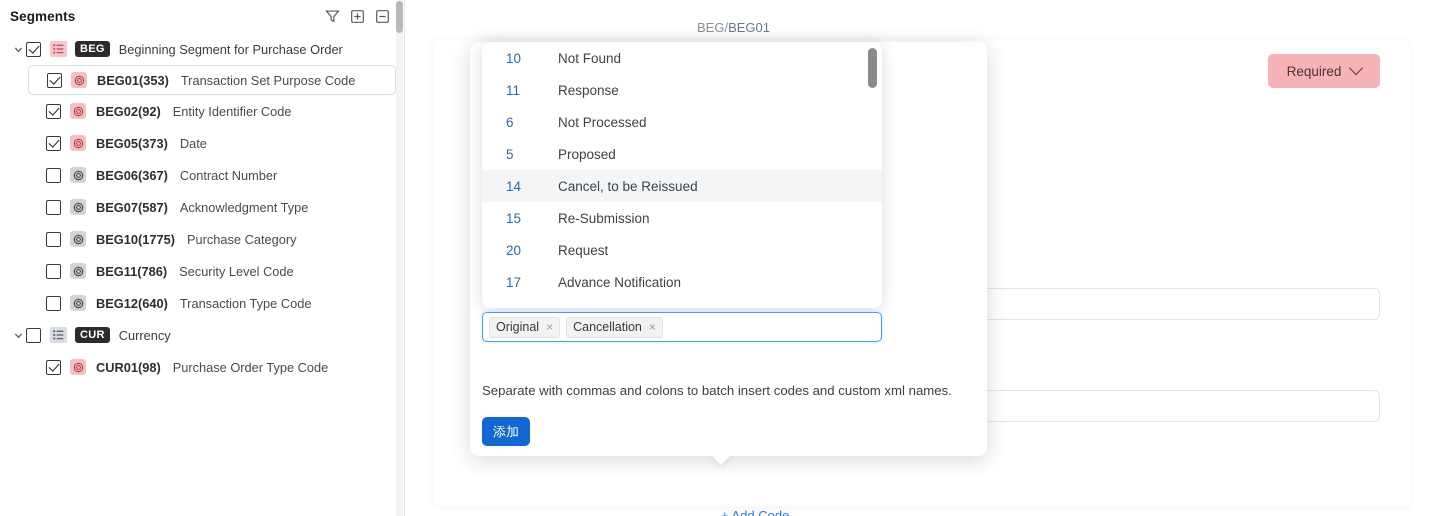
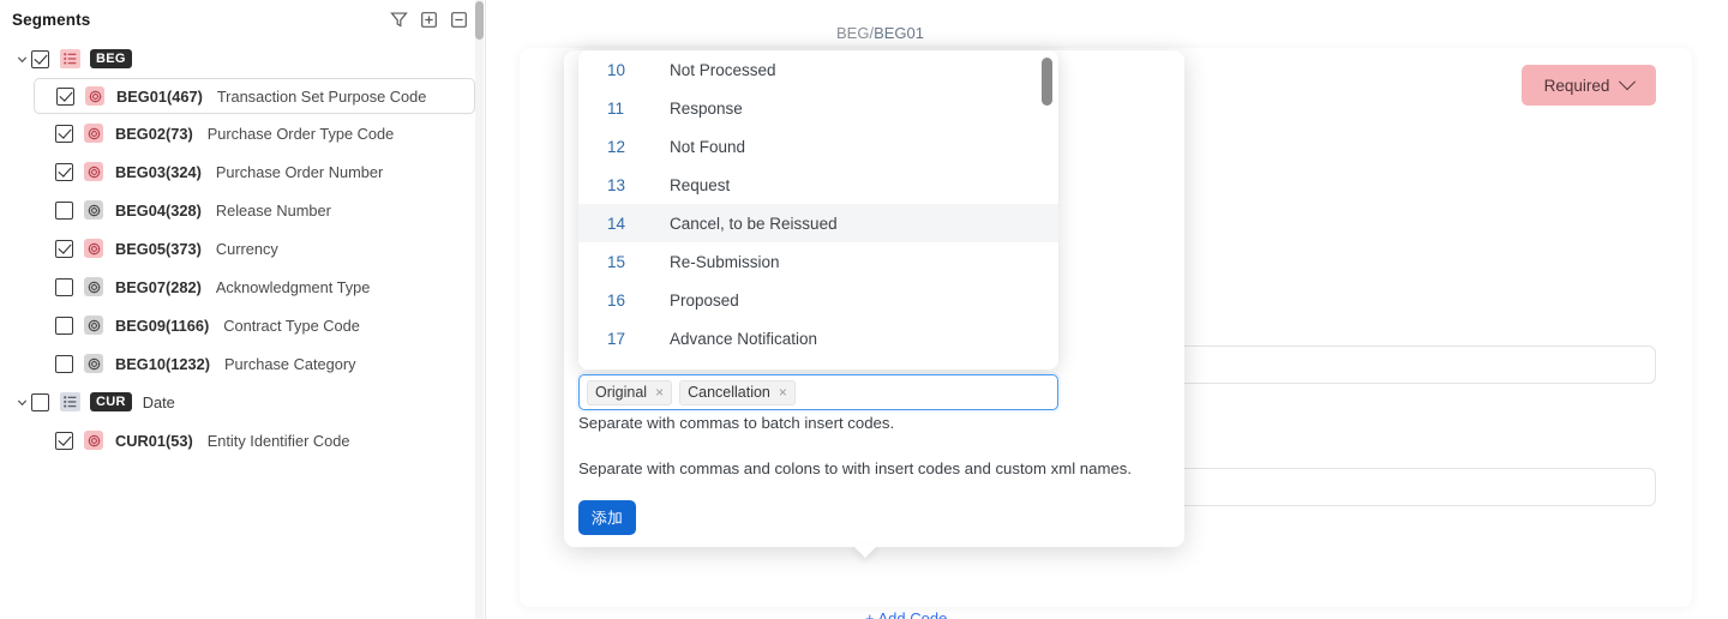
  Segments
  BEG
- Beginning Segment for Purchase Order
- BEG01(353)
+ BEG01(467)
  Transaction Set Purpose Code
- BEG02(92)
+ BEG02(73)
- Entity Identifier Code
+ Purchase Order Type Code
+ BEG03(324)
+ Purchase Order Number
+ BEG04(328)
+ Release Number
  BEG05(373)
- Date
+ Currency
- BEG06(367)
- Contract Number
- BEG07(587)
+ BEG07(282)
  Acknowledgment Type
+ BEG09(1166)
+ Contract Type Code
- BEG10(1775)
+ BEG10(1232)
  Purchase Category
- BEG11(786)
- Security Level Code
- BEG12(640)
- Transaction Type Code
  CUR
- Currency
+ Date
- CUR01(98)
+ CUR01(53)
- Purchase Order Type Code
+ Entity Identifier Code
  BEG/BEG01
  Required
  10
- Not Found
+ Not Processed
  11
  Response
- 6
+ 12
- Not Processed
+ Not Found
- 5
+ 13
- Proposed
+ Request
  14
  Cancel, to be Reissued
  15
  Re-Submission
- 20
+ 16
- Request
+ Proposed
  17
  Advance Notification
  Original
  ×
  Cancellation
  ×
+ Separate with commas to batch insert codes.
- Separate with commas and colons to batch insert codes and custom xml names.
+ Separate with commas and colons to with insert codes and custom xml names.
  添加
